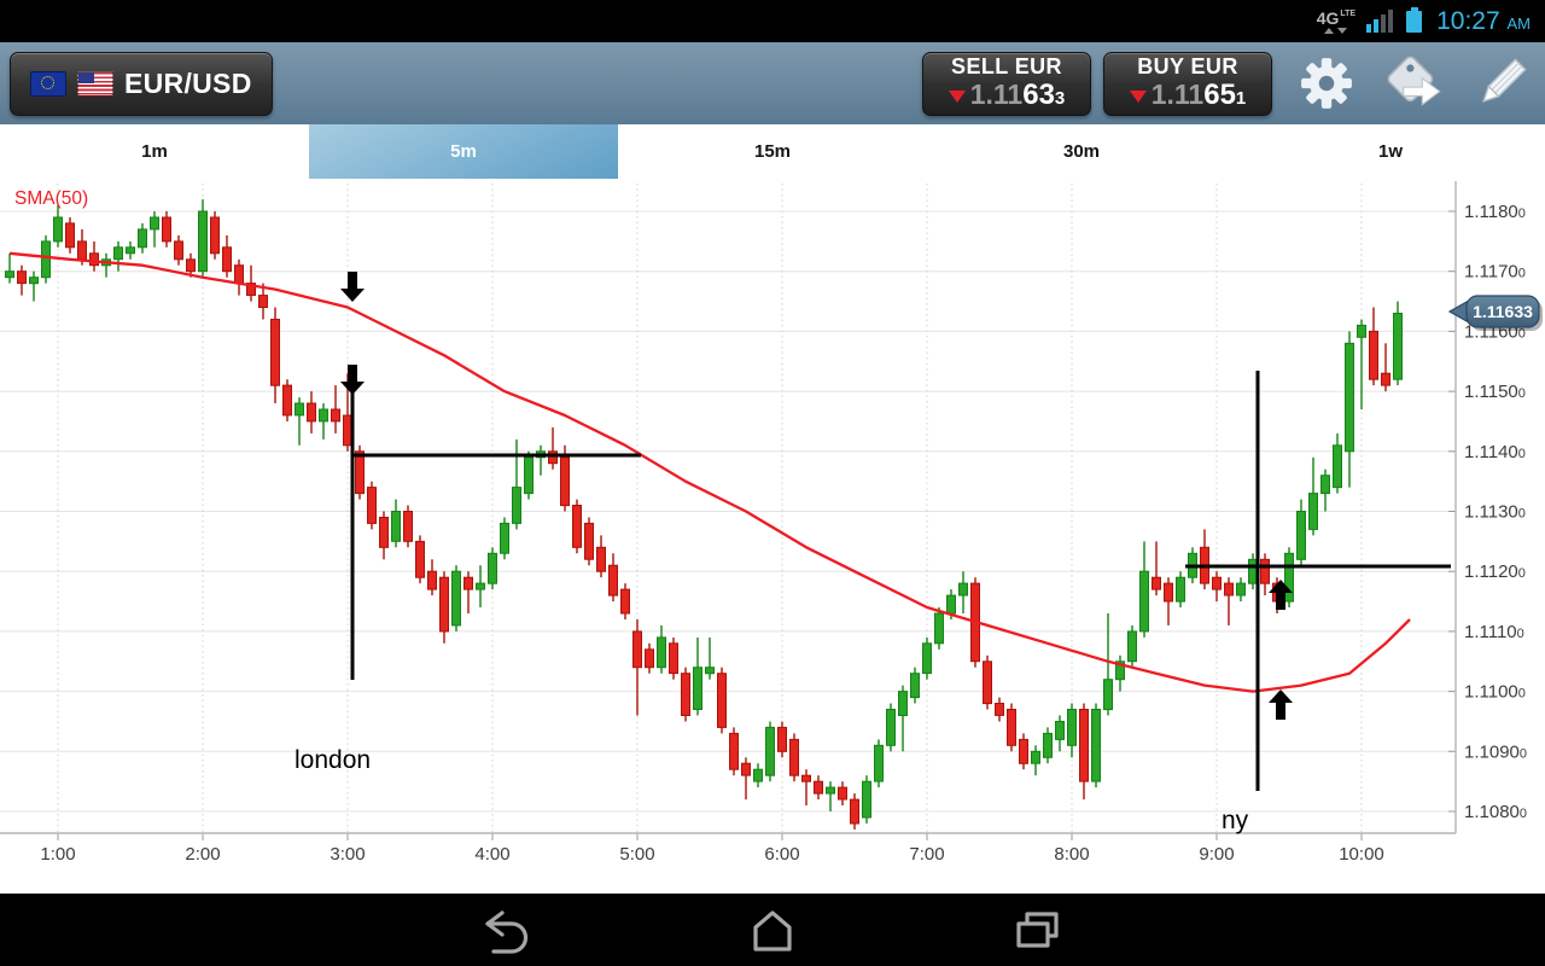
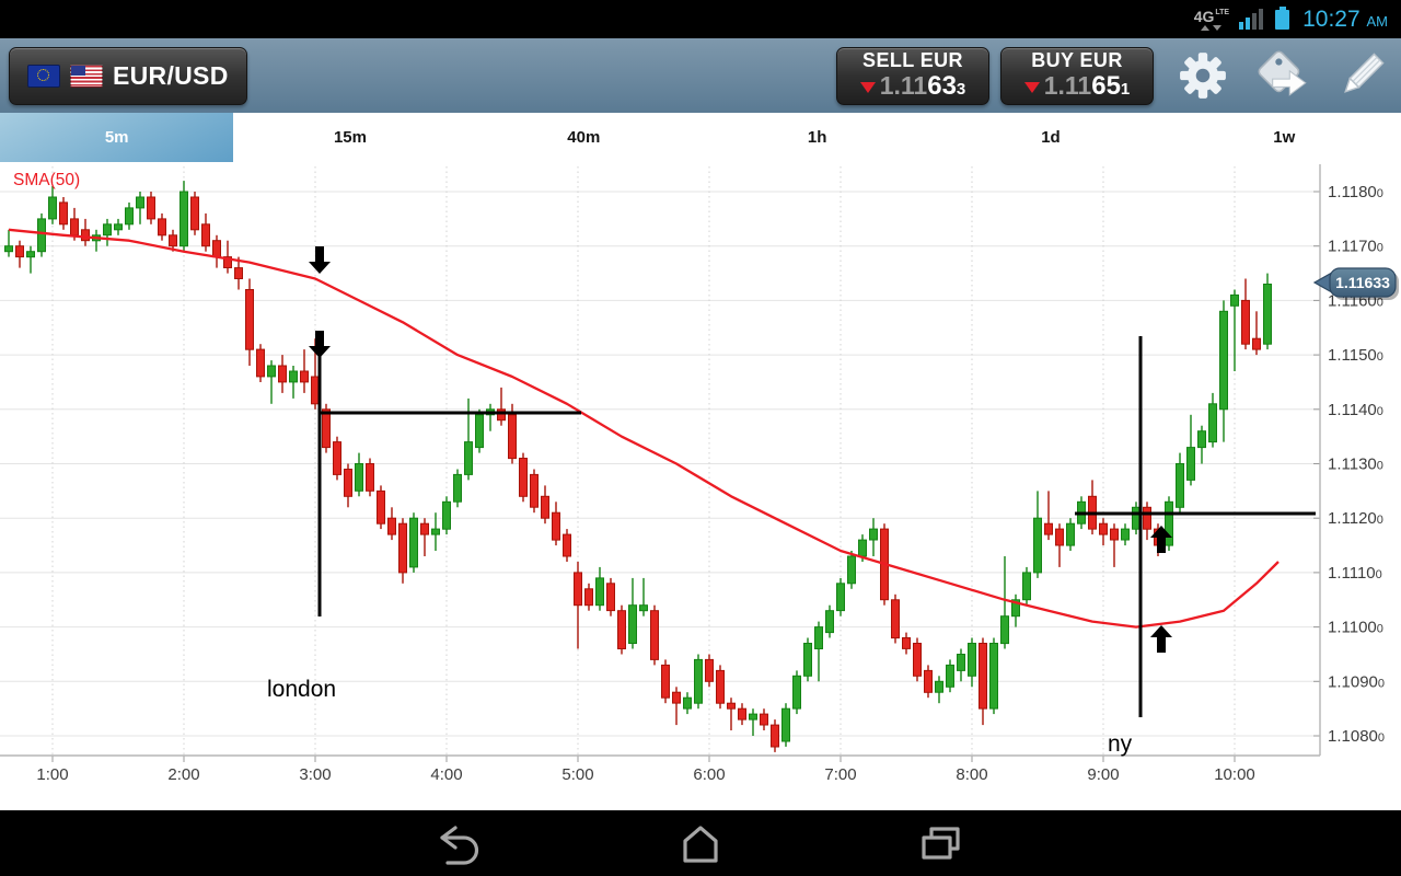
  10:27 AM
  EUR/USD
  SELL EUR
  1.11
  63
  3
  BUY EUR
  1.11
  65
  1
- 1m
  5m
  15m
- 30m
+ 40m
+ 1h
+ 1d
  1w
  1.11800
  1.11700
  1.11600
  1.11500
  1.11400
  1.11300
  1.11200
  1.11100
  1.11000
  1.10900
  1.10800
  1:00
  2:00
  3:00
  4:00
  5:00
  6:00
  7:00
  8:00
  9:00
  10:00
  SMA(50)
  london
  ny
  1.11633
